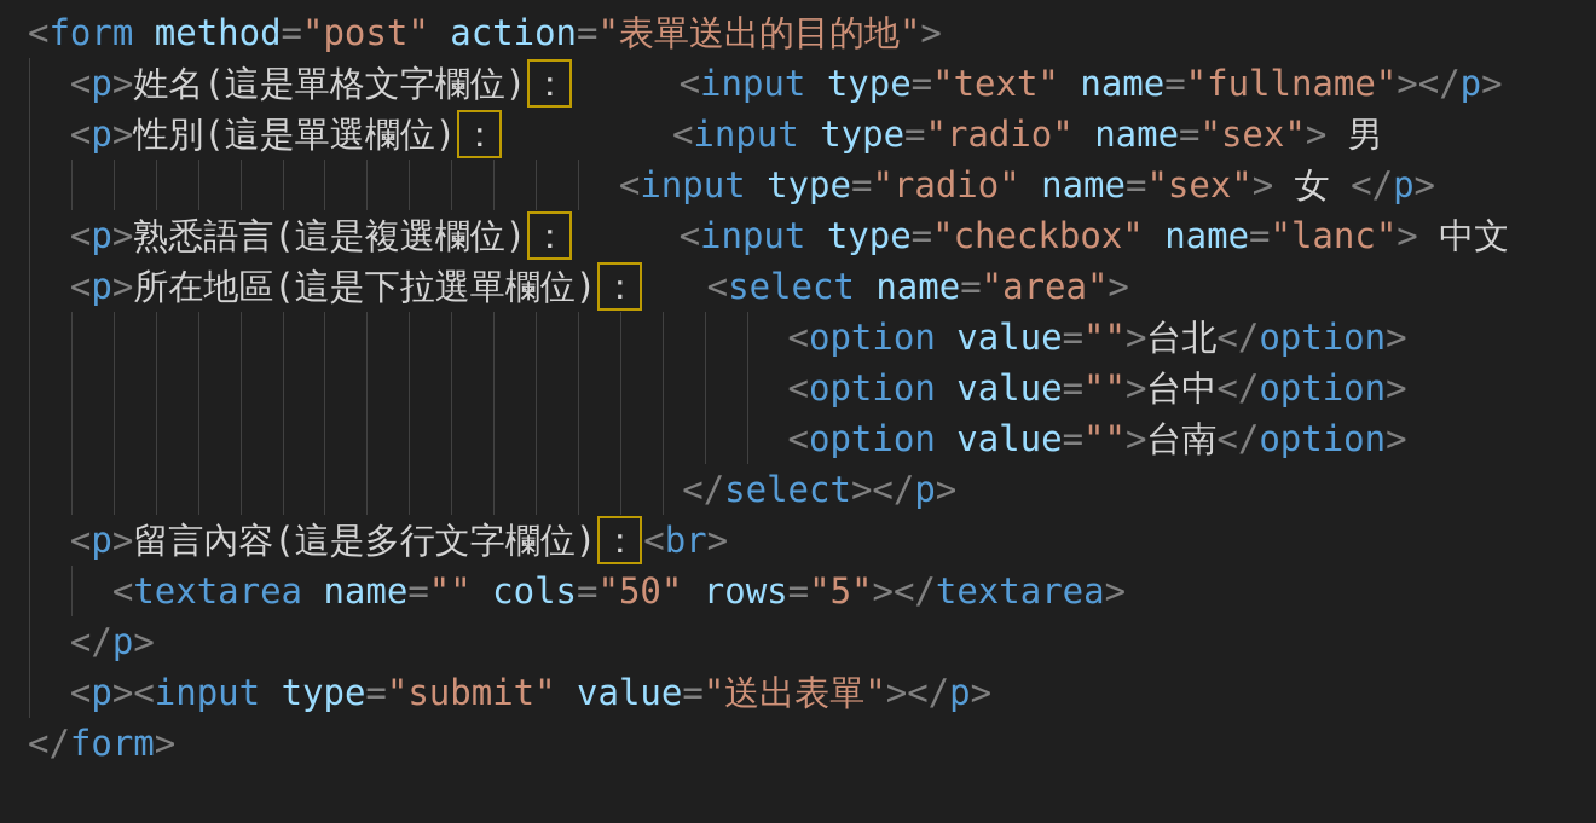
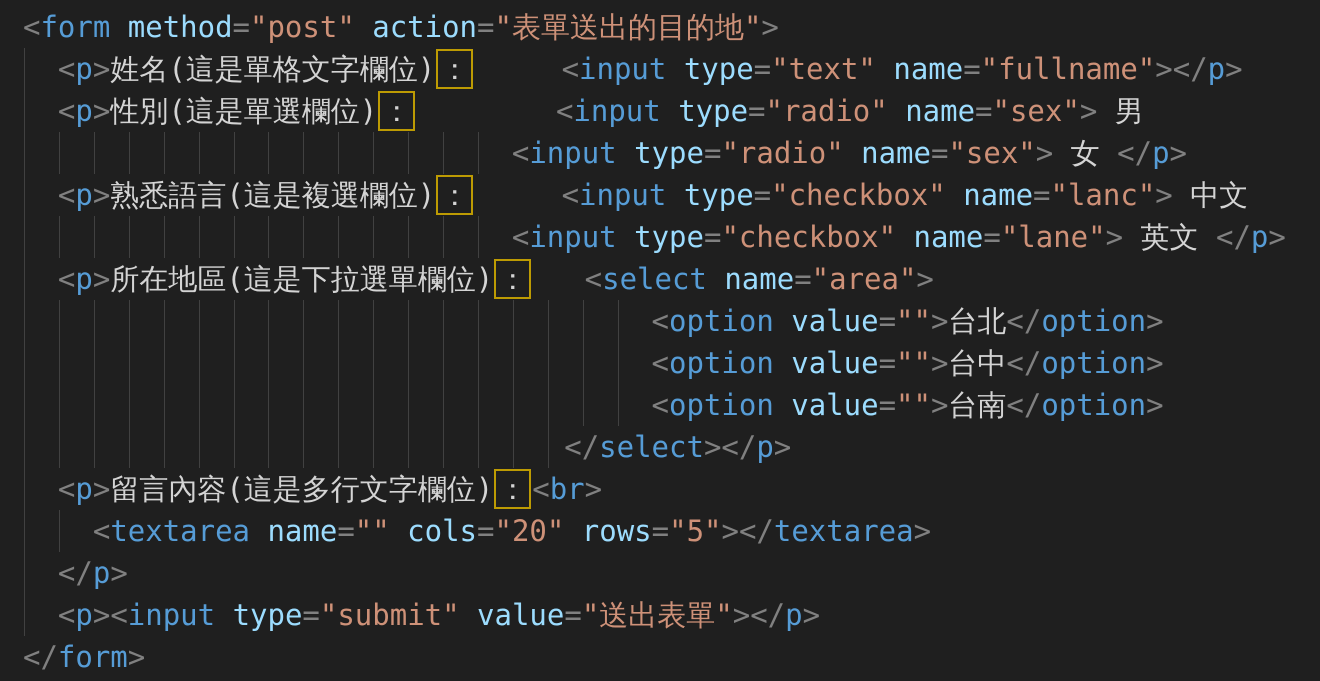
  <form method="post" action="表單送出的目的地">
  <p>姓名(這是單格文字欄位) ： <input type="text" name="fullname"></p>
  <p>性別(這是單選欄位) ： <input type="radio" name="sex"> 男
  <input type="radio" name="sex"> 女 </p>
  <p>熟悉語言(這是複選欄位) ： <input type="checkbox" name="lanc"> 中文
+ <input type="checkbox" name="lane"> 英文 </p>
  <p>所在地區(這是下拉選單欄位) ： <select name="area">
  <option value="">台北</option>
  <option value="">台中</option>
  <option value="">台南</option>
  </select></p>
  <p>留言內容(這是多行文字欄位) ： <br>
- <textarea name="" cols="50" rows="5"></textarea>
+ <textarea name="" cols="20" rows="5"></textarea>
  </p>
  <p><input type="submit" value="送出表單"></p>
  </form>
